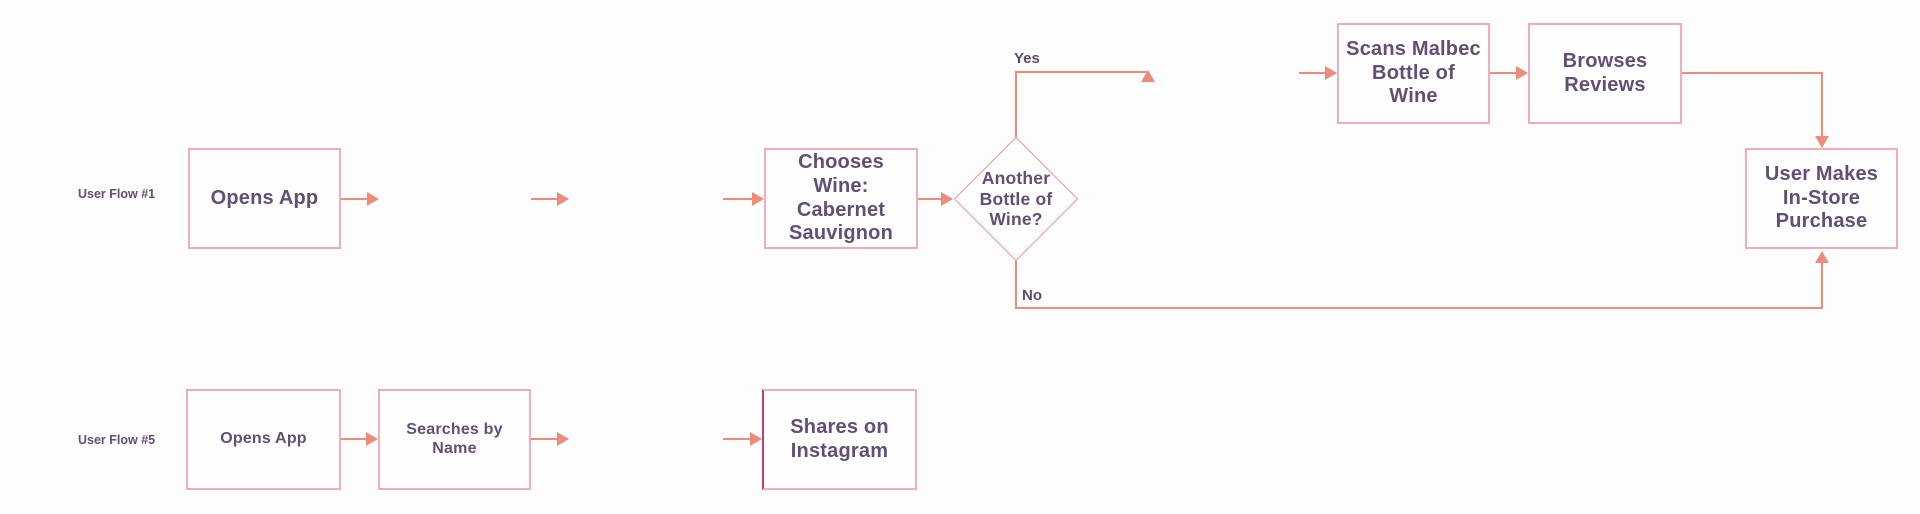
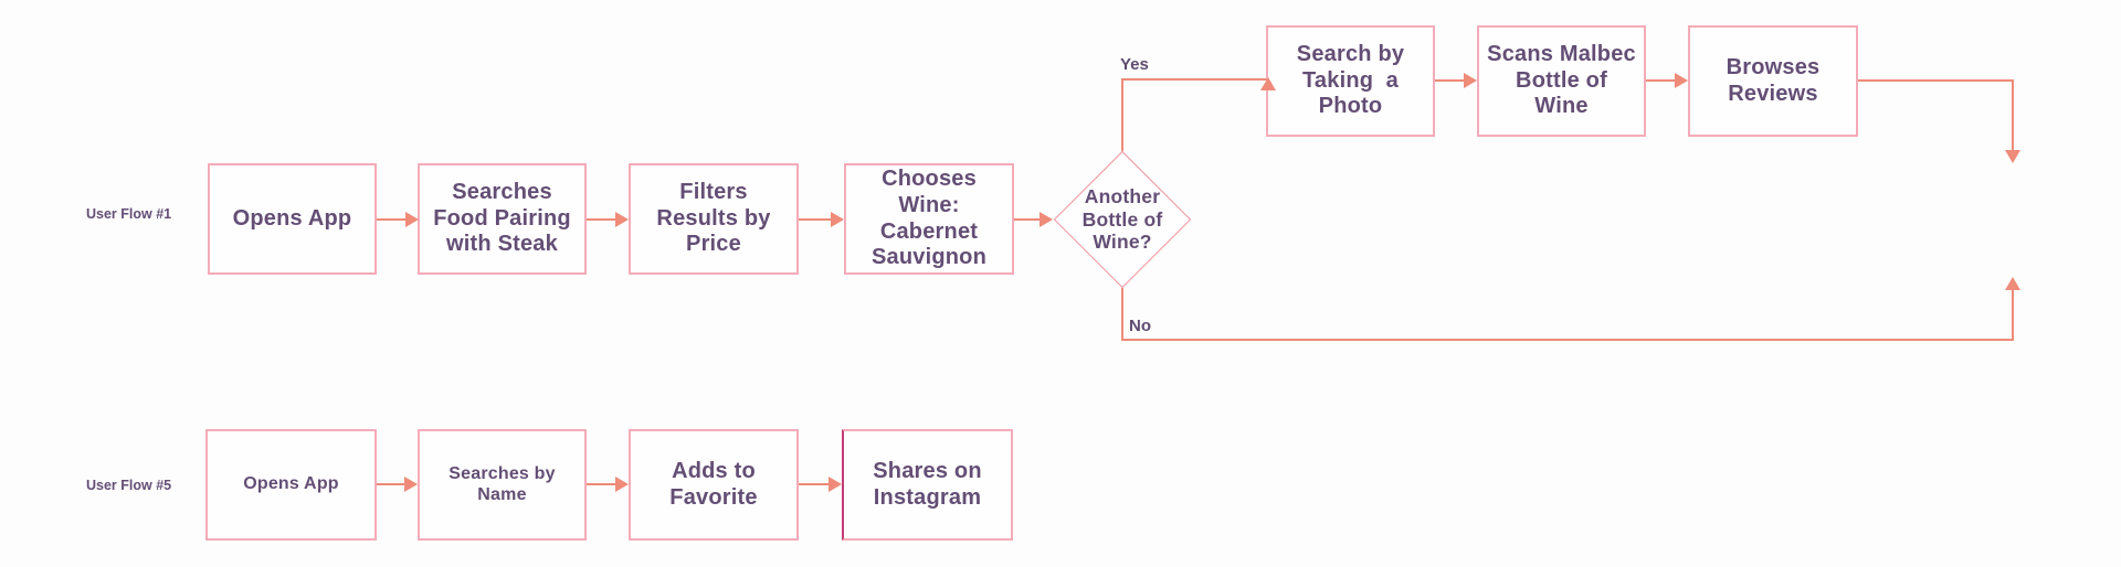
  User Flow #1
  User Flow #5
  Opens App
+ Searches
+ Food Pairing
+ with Steak
+ Filters
+ Results by
+ Price
  Chooses
  Wine:
  Cabernet
  Sauvignon
  Another
  Bottle of
  Wine?
  Yes
  No
+ Search by
+ Taking a
+ Photo
  Scans Malbec
  Bottle of
  Wine
  Browses
  Reviews
- User Makes
- In-Store
- Purchase
  Opens App
  Searches by
  Name
+ Adds to
+ Favorite
  Shares on
  Instagram
